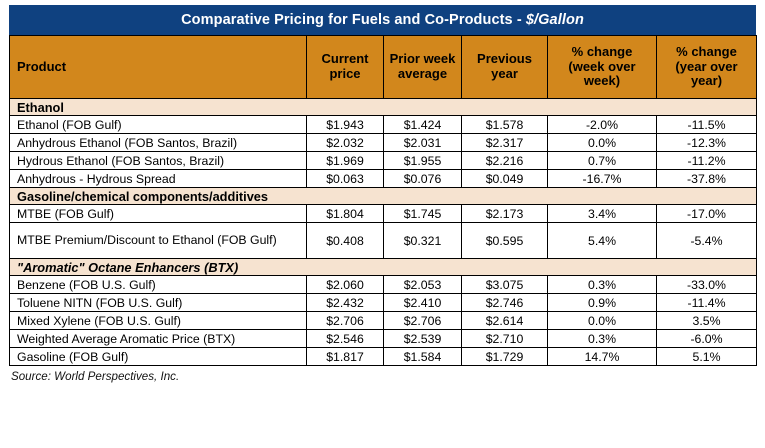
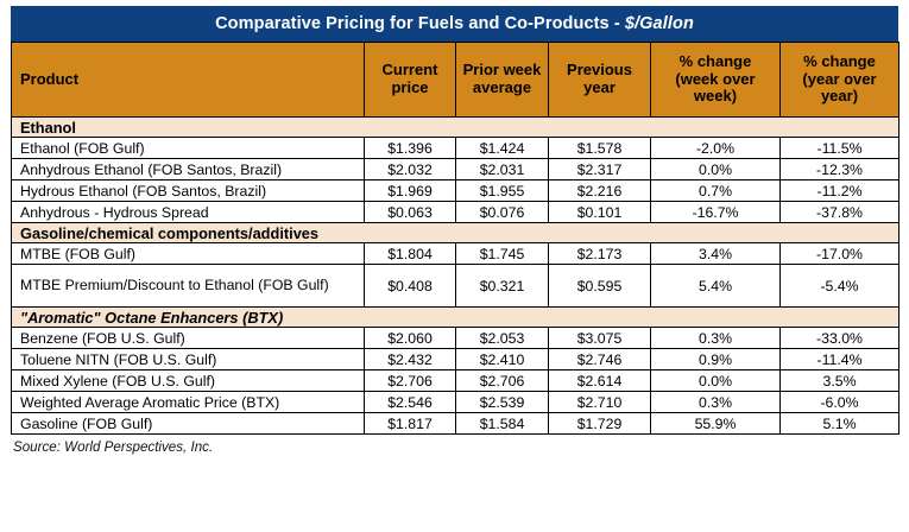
  Comparative Pricing for Fuels and Co-Products - $/Gallon
  Product	Current price	Prior week average	Previous year	% change (week over week)	% change (year over year)
  Ethanol
- Ethanol (FOB Gulf)	$1.943	$1.424	$1.578	-2.0%	-11.5%
+ Ethanol (FOB Gulf)	$1.396	$1.424	$1.578	-2.0%	-11.5%
  Anhydrous Ethanol (FOB Santos, Brazil)	$2.032	$2.031	$2.317	0.0%	-12.3%
  Hydrous Ethanol (FOB Santos, Brazil)	$1.969	$1.955	$2.216	0.7%	-11.2%
- Anhydrous - Hydrous Spread	$0.063	$0.076	$0.049	-16.7%	-37.8%
+ Anhydrous - Hydrous Spread	$0.063	$0.076	$0.101	-16.7%	-37.8%
  Gasoline/chemical components/additives
  MTBE (FOB Gulf)	$1.804	$1.745	$2.173	3.4%	-17.0%
  MTBE Premium/Discount to Ethanol (FOB Gulf)	$0.408	$0.321	$0.595	5.4%	-5.4%
  "Aromatic" Octane Enhancers (BTX)
  Benzene (FOB U.S. Gulf)	$2.060	$2.053	$3.075	0.3%	-33.0%
  Toluene NITN (FOB U.S. Gulf)	$2.432	$2.410	$2.746	0.9%	-11.4%
  Mixed Xylene (FOB U.S. Gulf)	$2.706	$2.706	$2.614	0.0%	3.5%
  Weighted Average Aromatic Price (BTX)	$2.546	$2.539	$2.710	0.3%	-6.0%
- Gasoline (FOB Gulf)	$1.817	$1.584	$1.729	14.7%	5.1%
+ Gasoline (FOB Gulf)	$1.817	$1.584	$1.729	55.9%	5.1%
  Source: World Perspectives, Inc.
